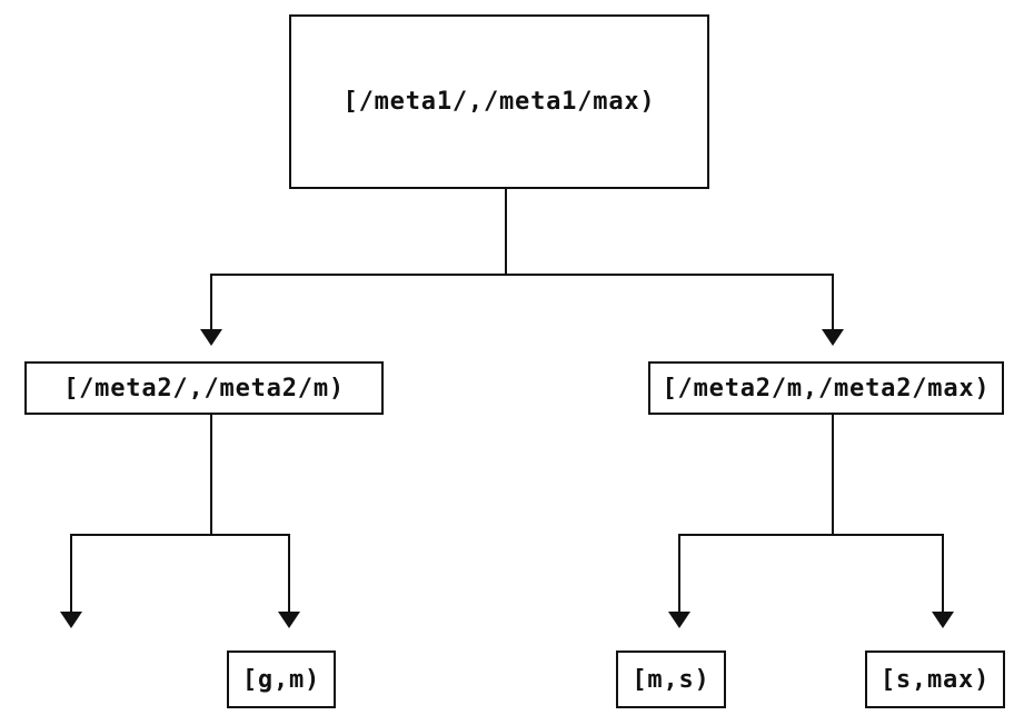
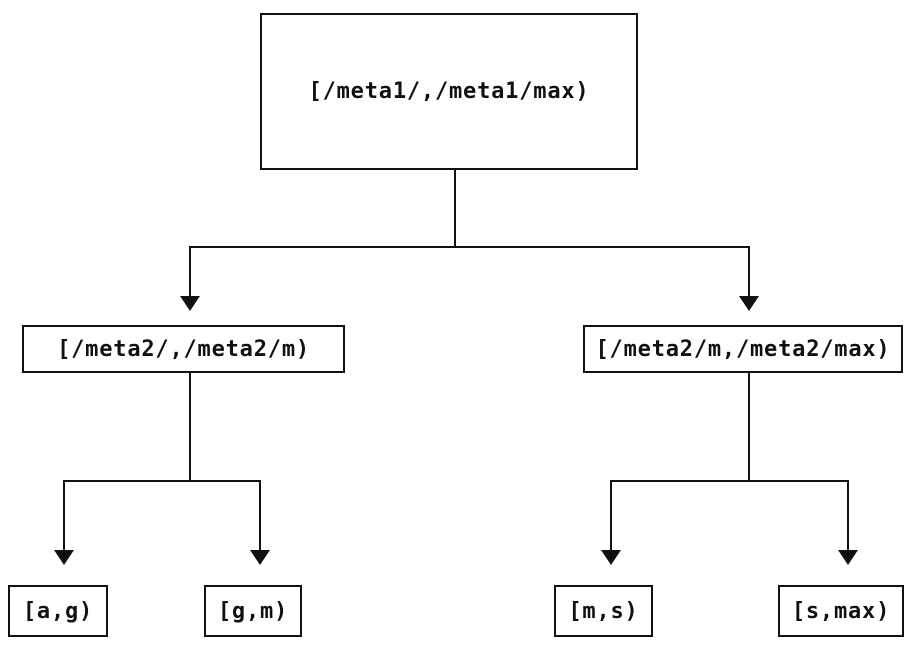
  [/meta1/,/meta1/max)
  [/meta2/,/meta2/m)
  [/meta2/m,/meta2/max)
+ [a,g)
  [g,m)
  [m,s)
  [s,max)
